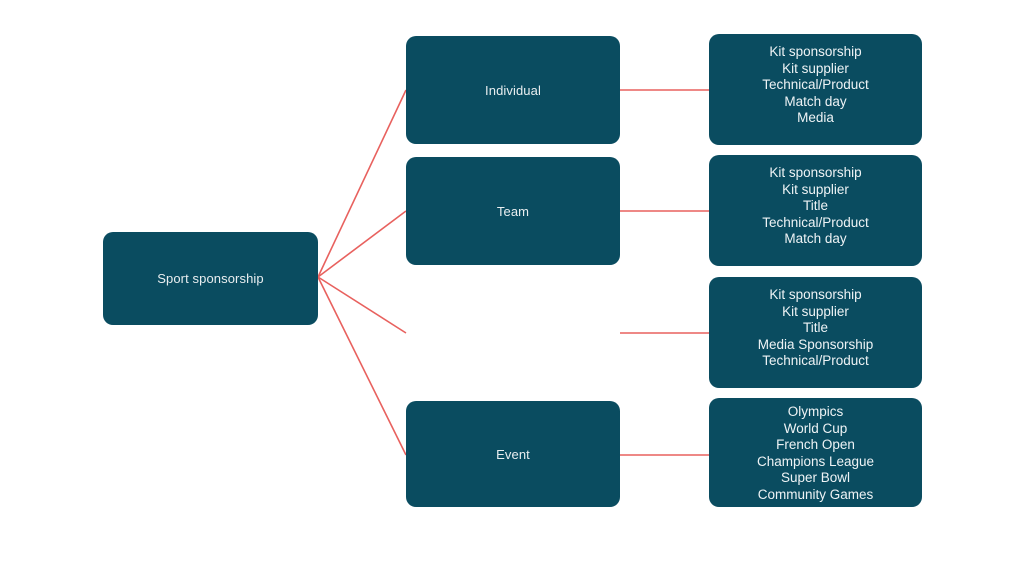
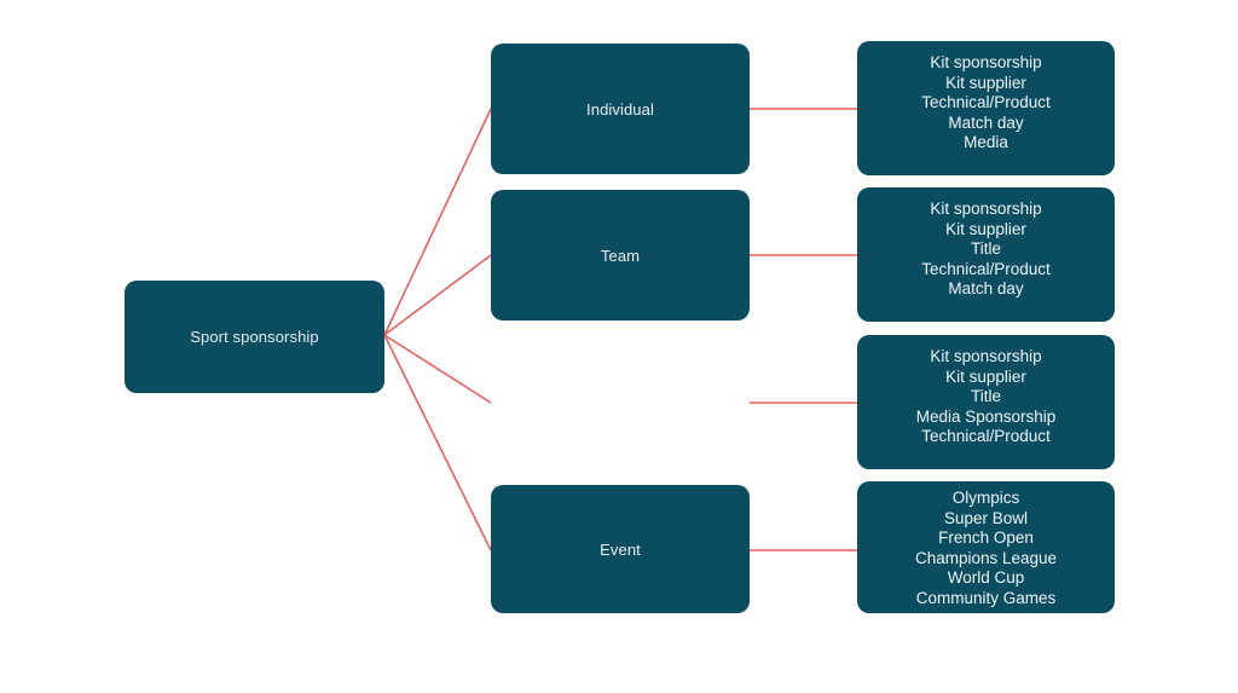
  Sport sponsorship
  Individual
  Kit sponsorship
  Kit supplier
  Technical/Product
  Match day
  Media
  Team
  Kit sponsorship
  Kit supplier
  Title
  Technical/Product
  Match day
  Kit sponsorship
  Kit supplier
  Title
  Media Sponsorship
  Technical/Product
  Event
  Olympics
- World Cup
+ Super Bowl
  French Open
  Champions League
- Super Bowl
+ World Cup
  Community Games
